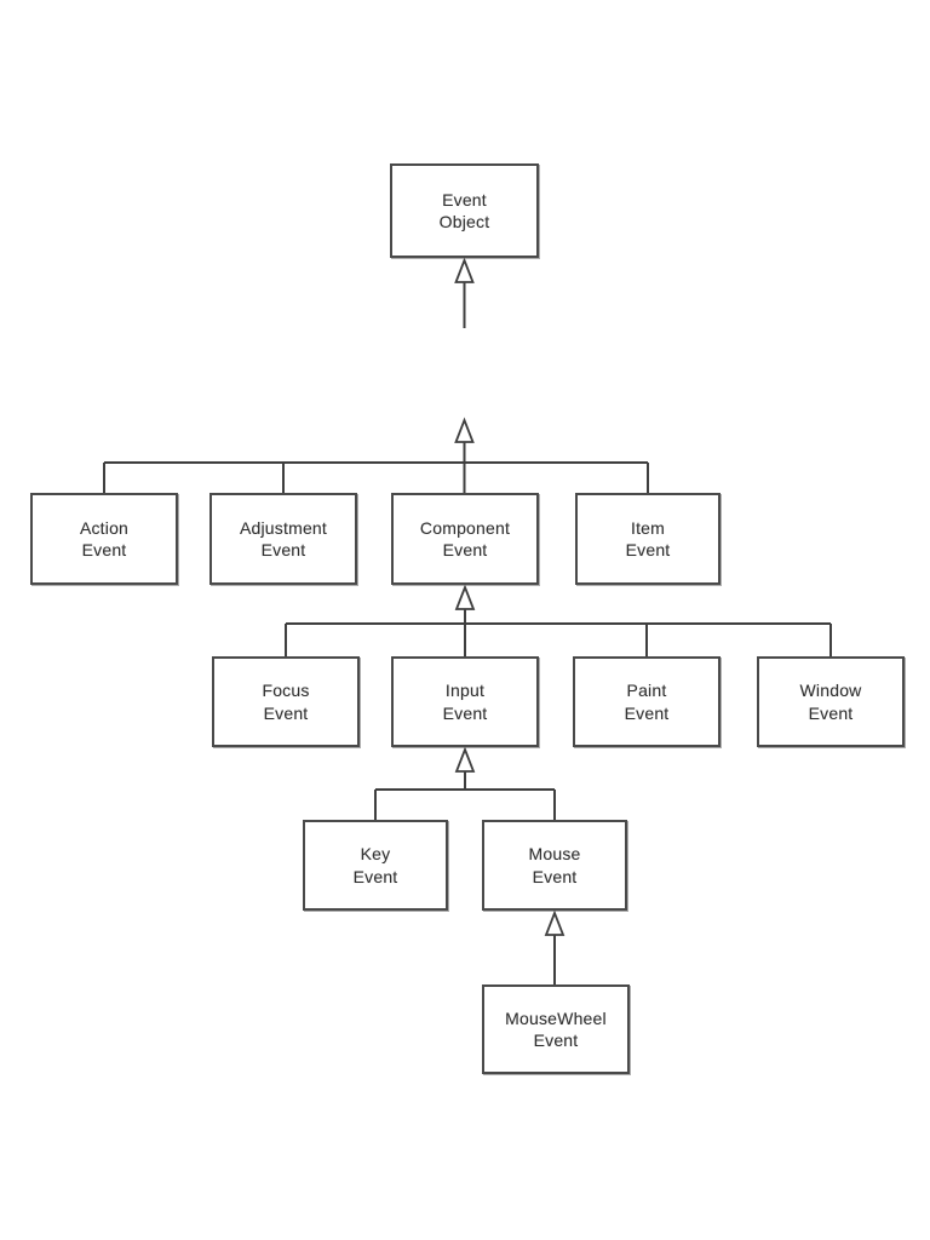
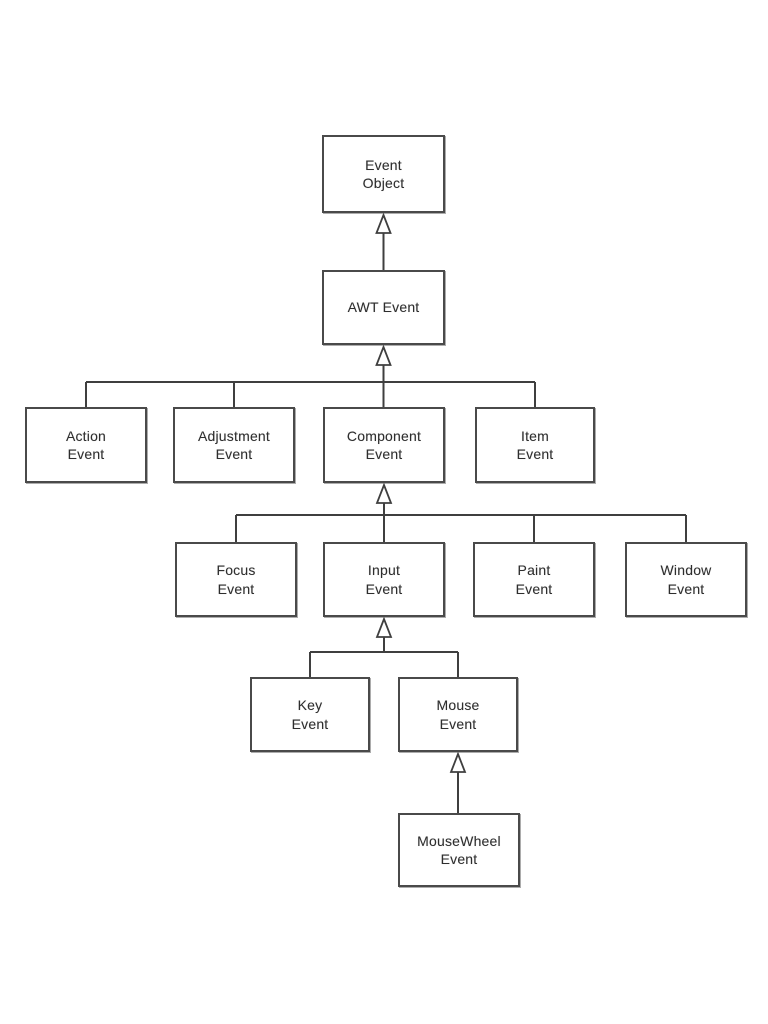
  Event
  Object
+ AWT Event
  Action
  Event
  Adjustment
  Event
  Component
  Event
  Item
  Event
  Focus
  Event
  Input
  Event
  Paint
  Event
  Window
  Event
  Key
  Event
  Mouse
  Event
  MouseWheel
  Event
